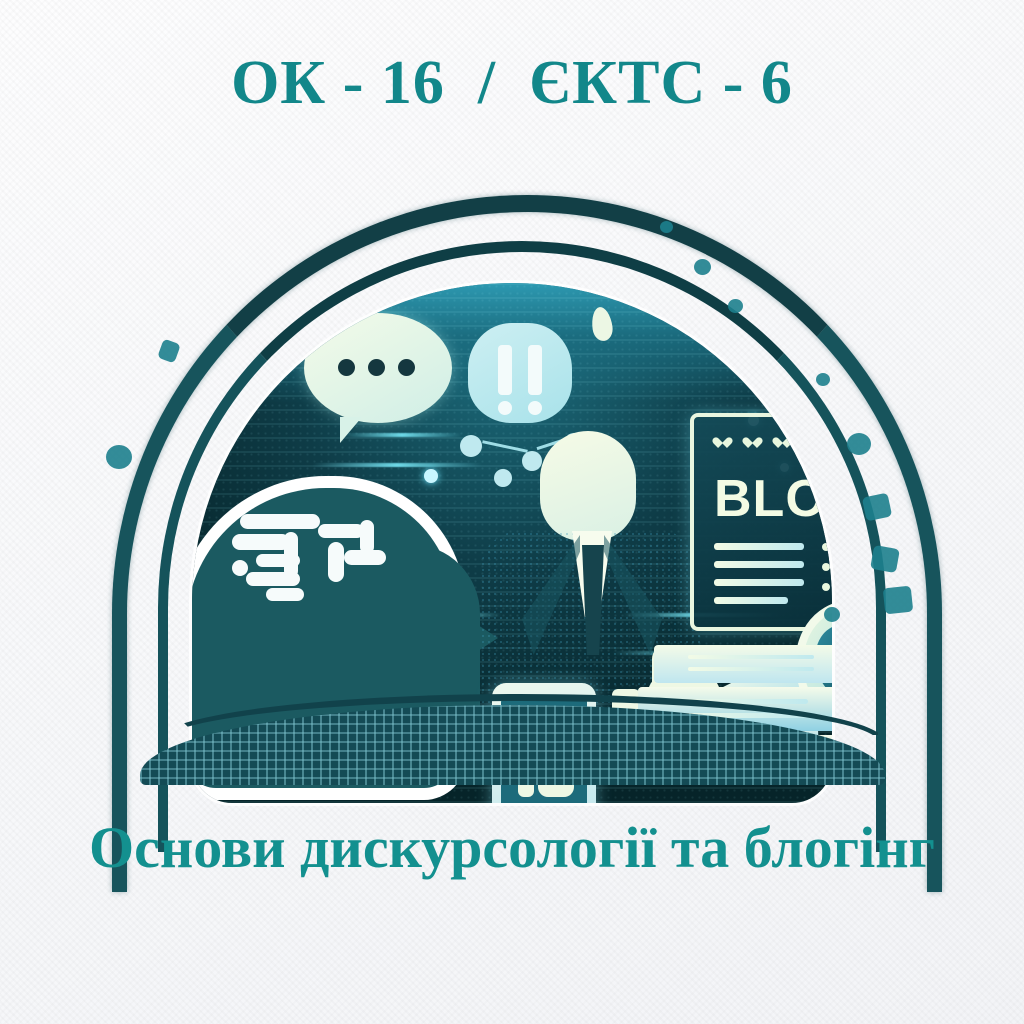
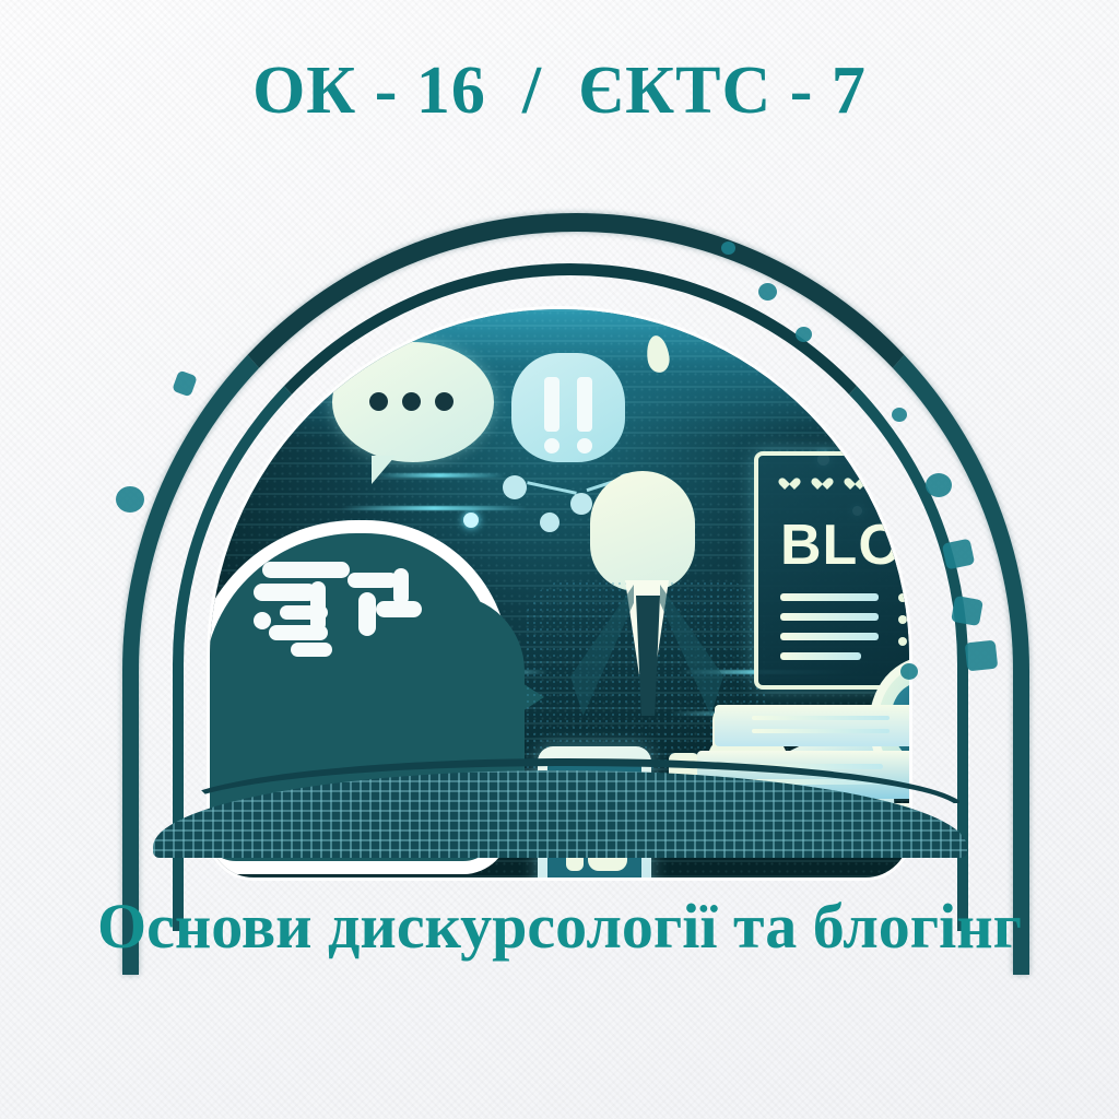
- ОК - 16 / ЄКТС - 6
+ ОК - 16 / ЄКТС - 7
  BLO
  Основи дискурсології та блогінг
